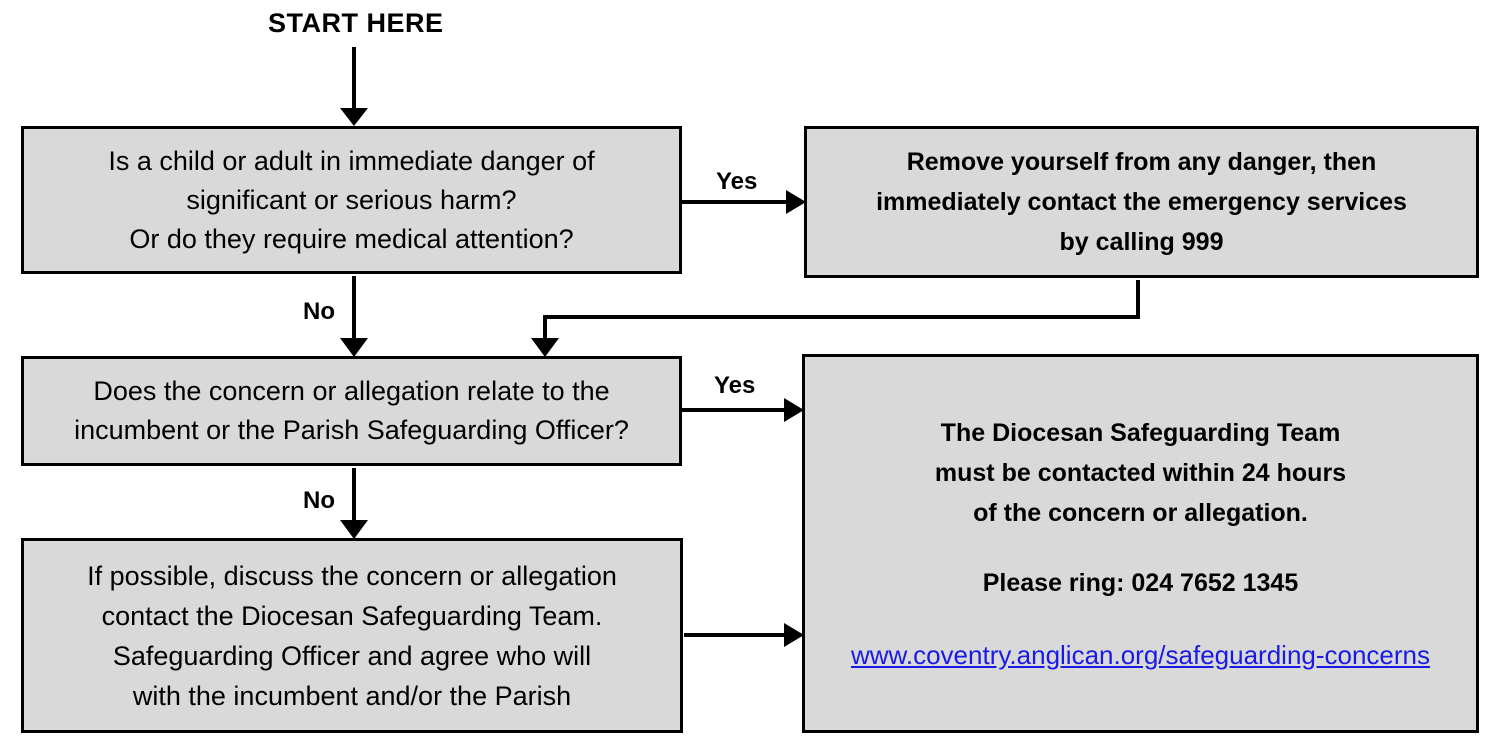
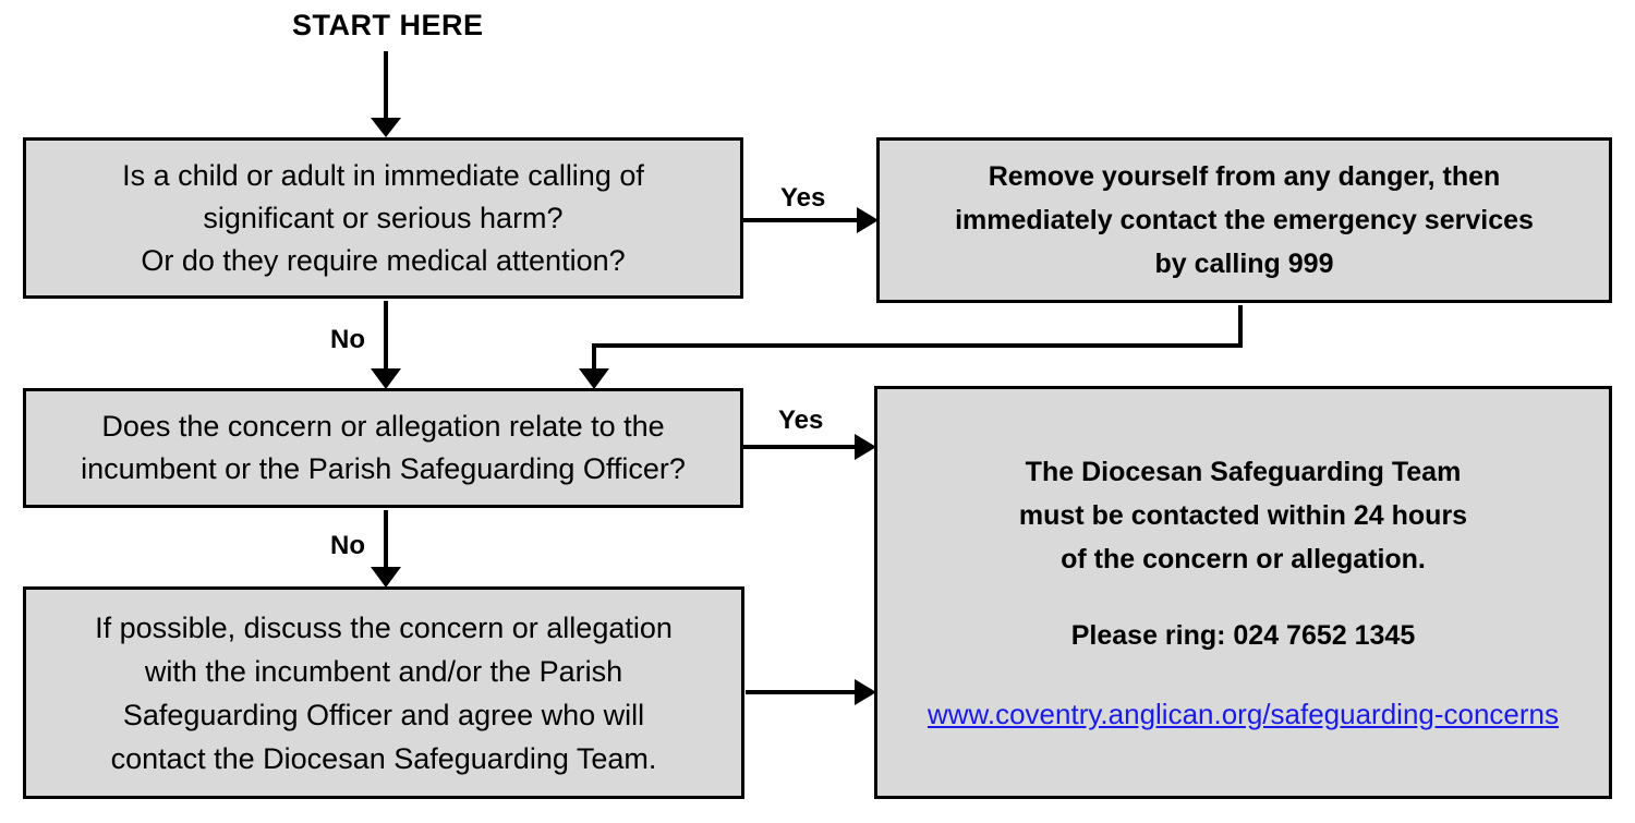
  START HERE
- Is a child or adult in immediate danger of
+ Is a child or adult in immediate calling of
  significant or serious harm?
  Or do they require medical attention?
  Yes
  Remove yourself from any danger, then
  immediately contact the emergency services
  by calling 999
  No
  Does the concern or allegation relate to the
  incumbent or the Parish Safeguarding Officer?
  Yes
  No
  If possible, discuss the concern or allegation
- contact the Diocesan Safeguarding Team.
+ with the incumbent and/or the Parish
  Safeguarding Officer and agree who will
- with the incumbent and/or the Parish
+ contact the Diocesan Safeguarding Team.
  The Diocesan Safeguarding Team
  must be contacted within 24 hours
  of the concern or allegation.
  Please ring: 024 7652 1345
  www.coventry.anglican.org/safeguarding-concerns
